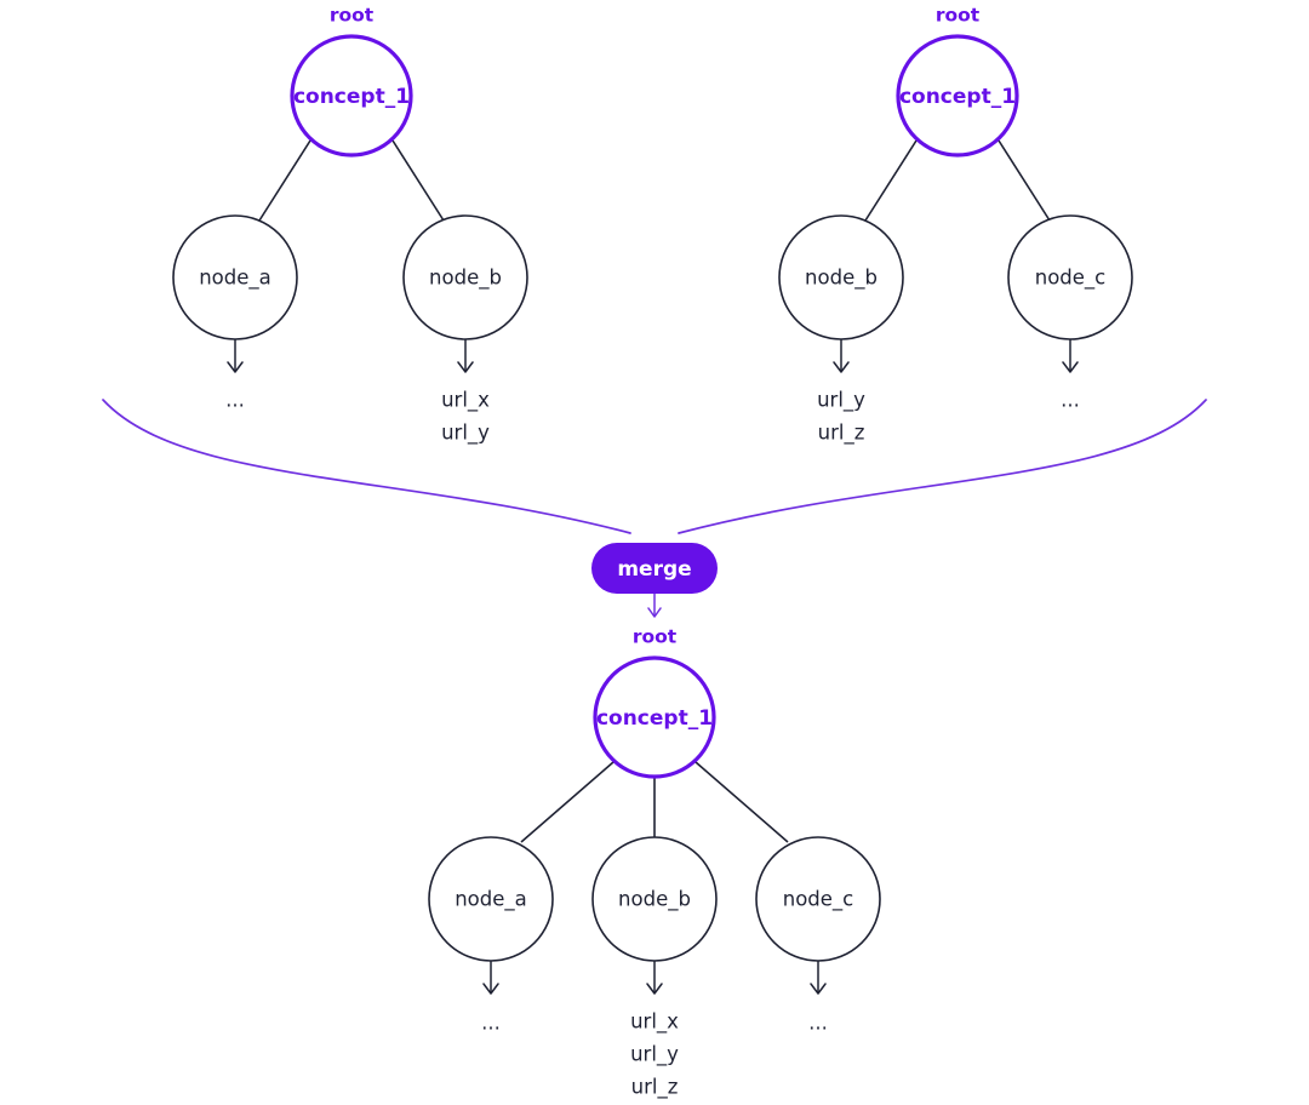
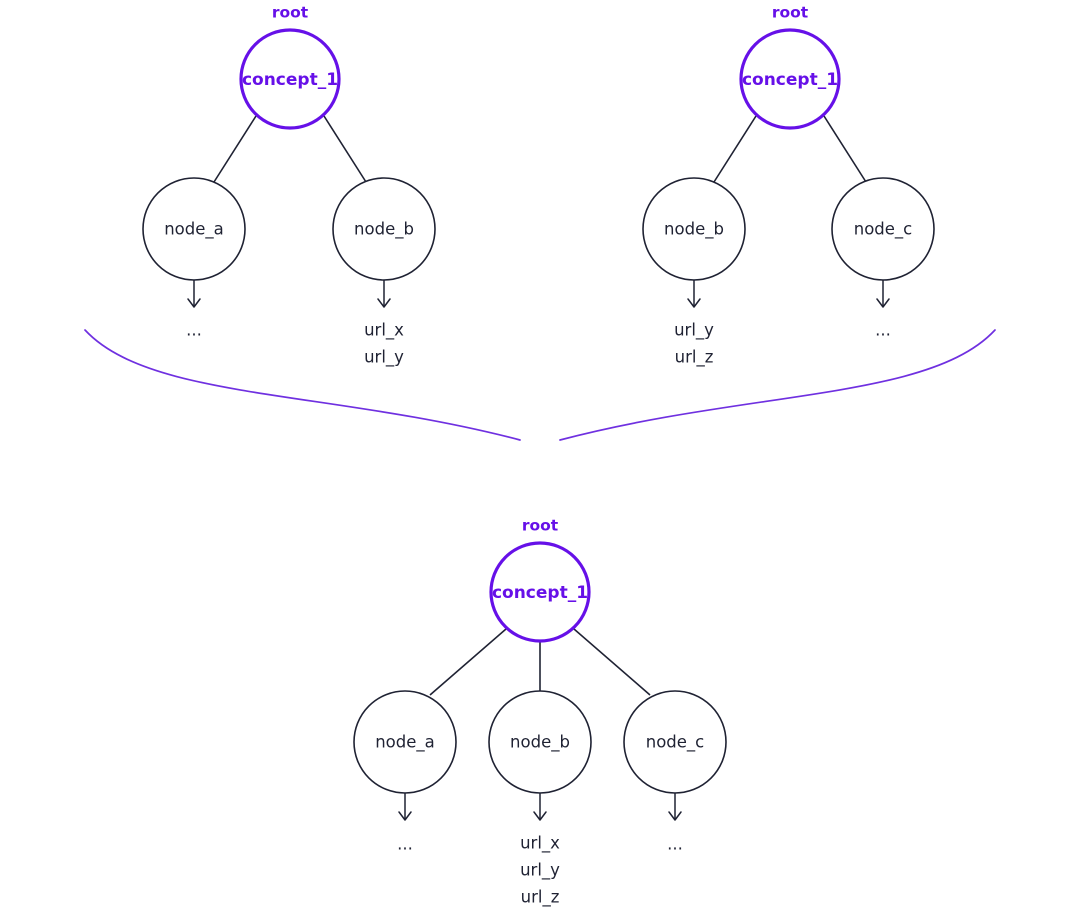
  root
  concept_1
  node_a
  ...
  node_b
  url_x
  url_y
  root
  concept_1
  node_b
  url_y
  url_z
  node_c
  ...
- merge
  root
  concept_1
  node_a
  ...
  node_b
  url_x
  url_y
  url_z
  node_c
  ...
